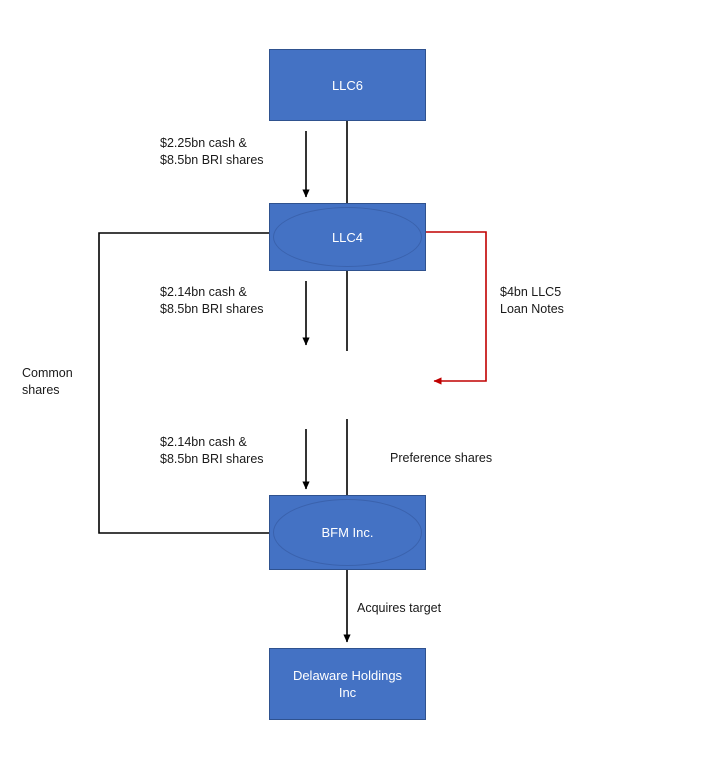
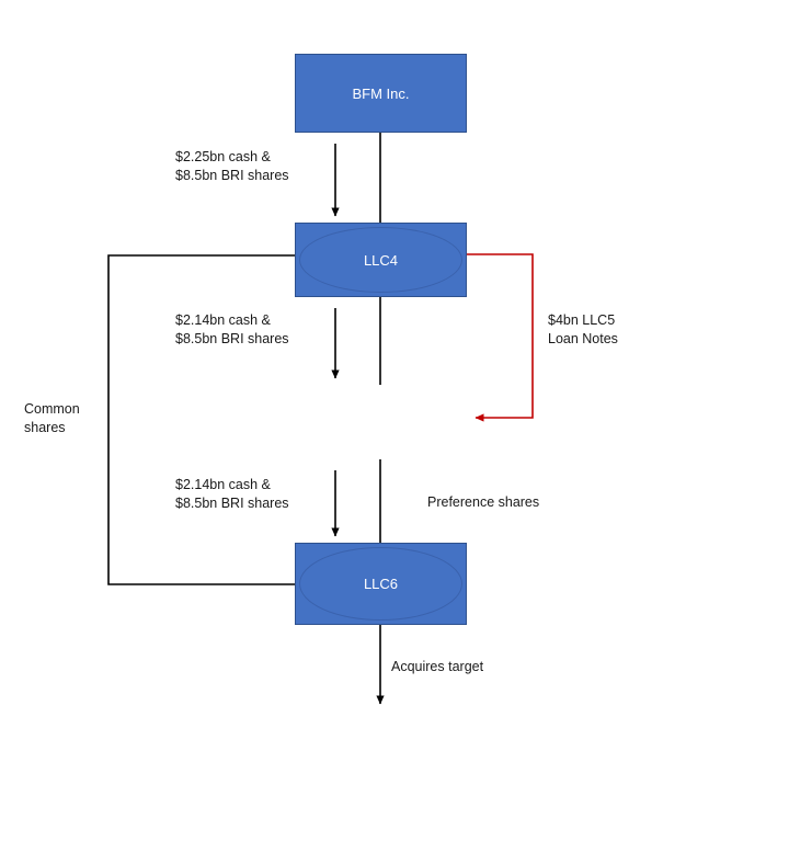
- LLC6
+ BFM Inc.
  LLC4
- BFM Inc.
+ LLC6
- Delaware Holdings
- Inc
  $2.25bn cash &
  $8.5bn BRI shares
  $2.14bn cash &
  $8.5bn BRI shares
  $2.14bn cash &
  $8.5bn BRI shares
  $4bn LLC5
  Loan Notes
  Common
  shares
  Preference shares
  Acquires target
